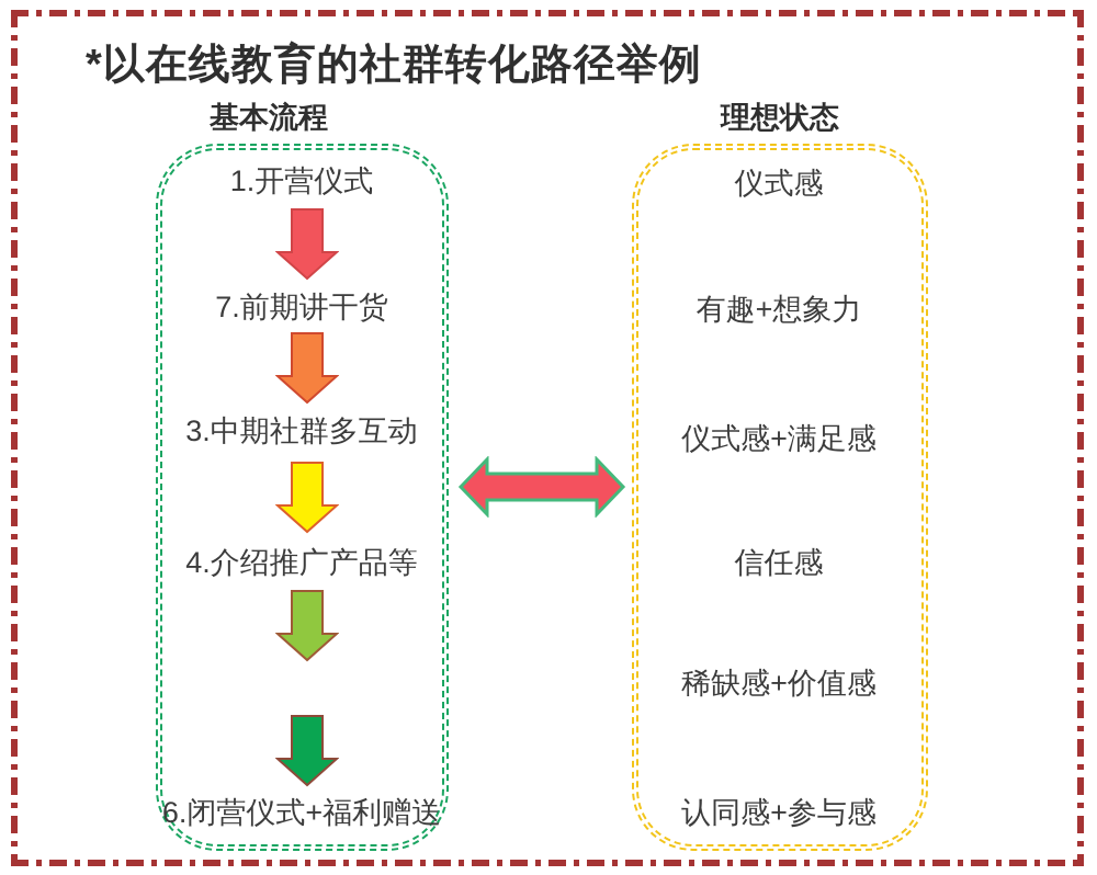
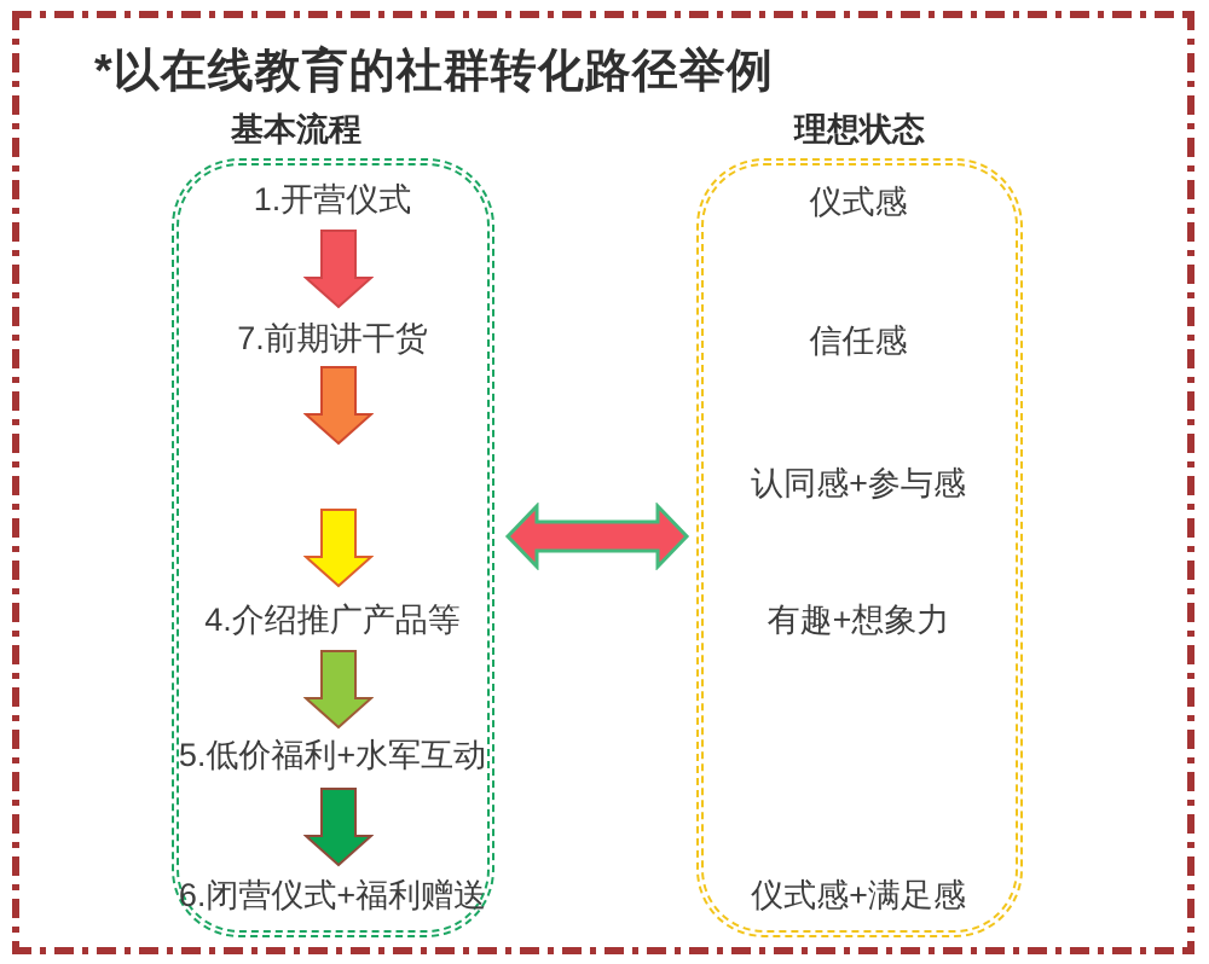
  *以在线教育的社群转化路径举例
  基本流程
  理想状态
  1.开营仪式
  7.前期讲干货
- 3.中期社群多互动
  4.介绍推广产品等
+ 5.低价福利+水军互动
  6.闭营仪式+福利赠送
  仪式感
- 有趣+想象力
+ 信任感
- 仪式感+满足感
+ 认同感+参与感
- 信任感
+ 有趣+想象力
- 稀缺感+价值感
- 认同感+参与感
+ 仪式感+满足感
